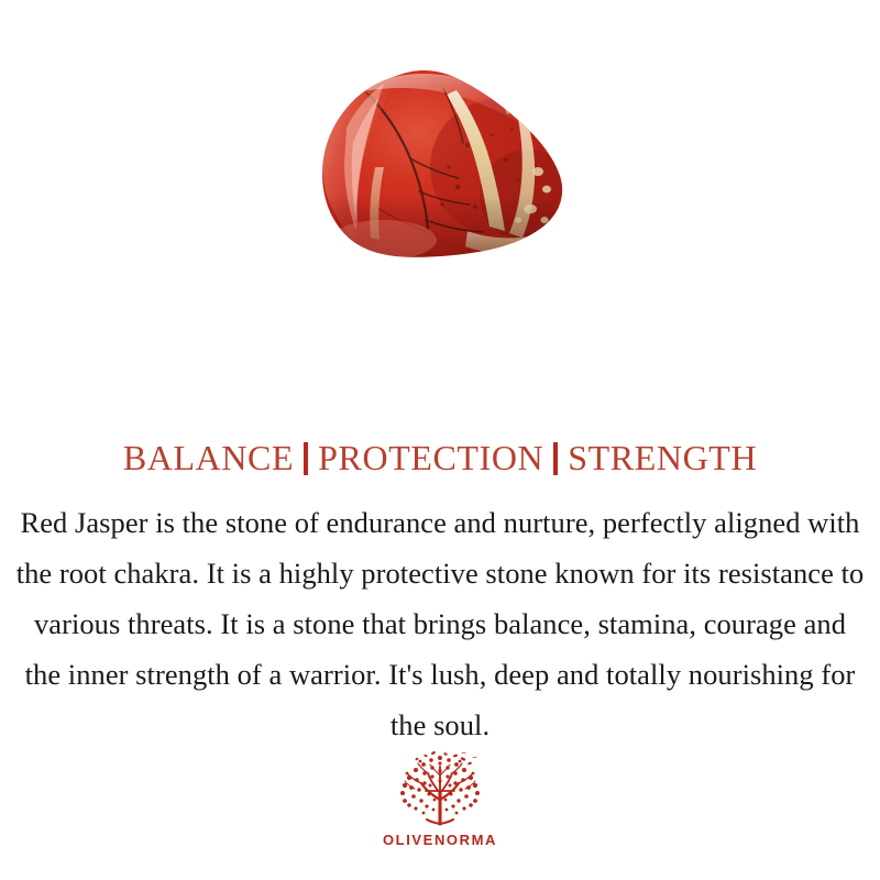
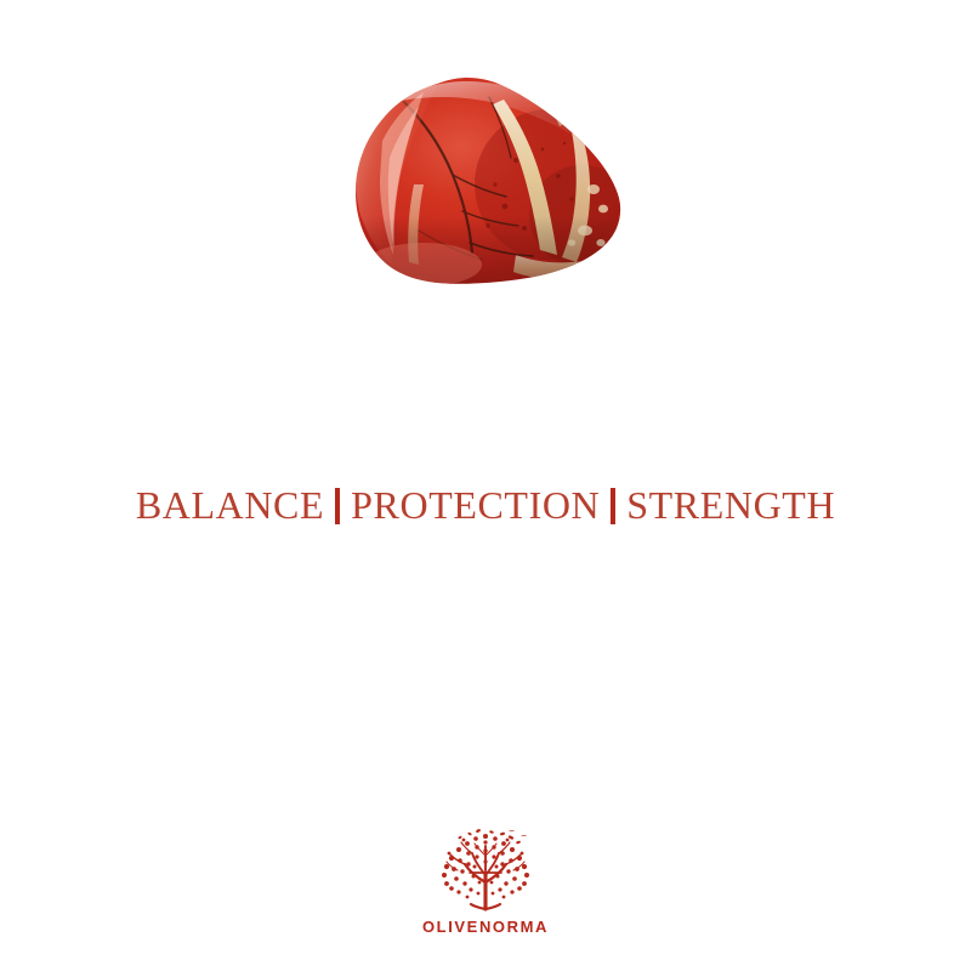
  BALANCE PROTECTION STRENGTH
- Red Jasper is the stone of endurance and nurture, perfectly aligned with the root chakra. It is a highly protective stone known for its resistance to various threats. It is a stone that brings balance, stamina, courage and the inner strength of a warrior. It's lush, deep and totally nourishing for the soul.
  OLIVENORMA
